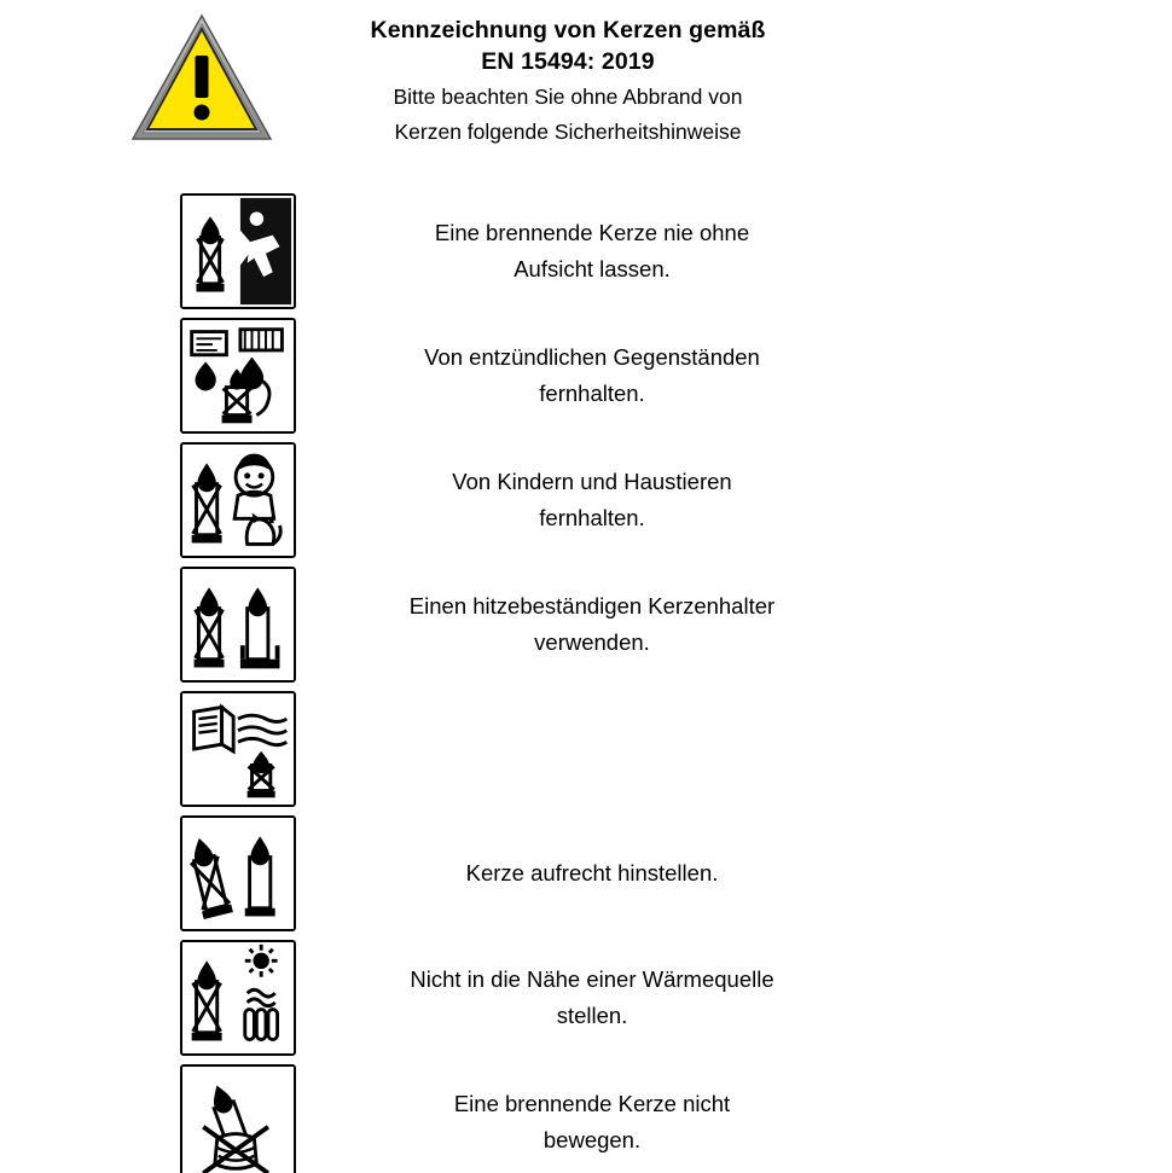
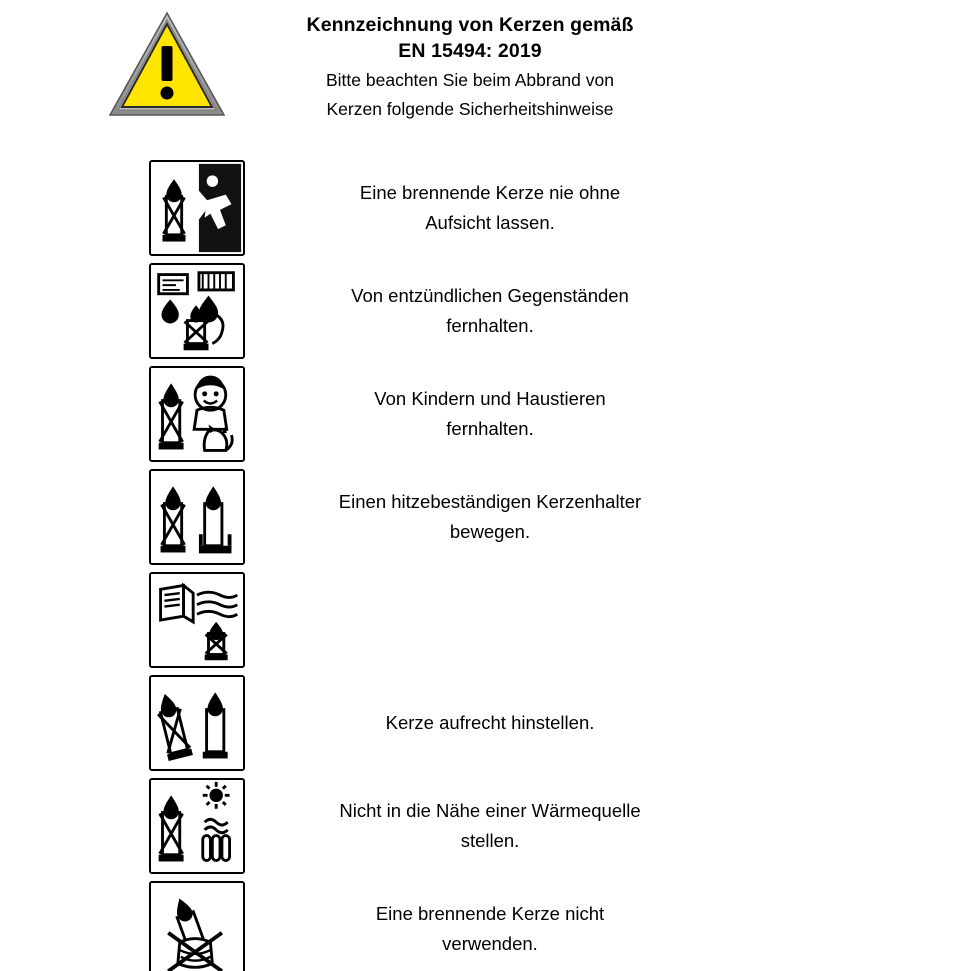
  Kennzeichnung von Kerzen gemäß
  EN 15494: 2019
- Bitte beachten Sie ohne Abbrand von
+ Bitte beachten Sie beim Abbrand von
  Kerzen folgende Sicherheitshinweise
  Eine brennende Kerze nie ohne
  Aufsicht lassen.
  Von entzündlichen Gegenständen
  fernhalten.
  Von Kindern und Haustieren
  fernhalten.
  Einen hitzebeständigen Kerzenhalter
- verwenden.
+ bewegen.
  Kerze aufrecht hinstellen.
  Nicht in die Nähe einer Wärmequelle
  stellen.
  Eine brennende Kerze nicht
- bewegen.
+ verwenden.
